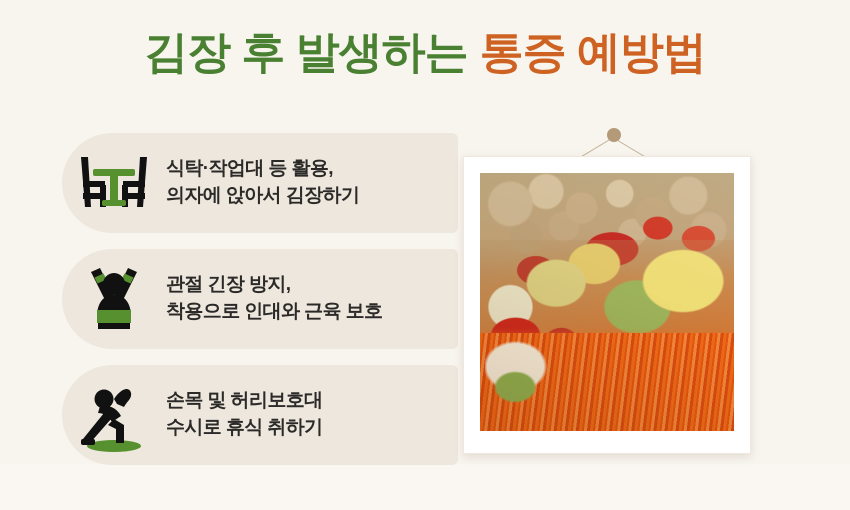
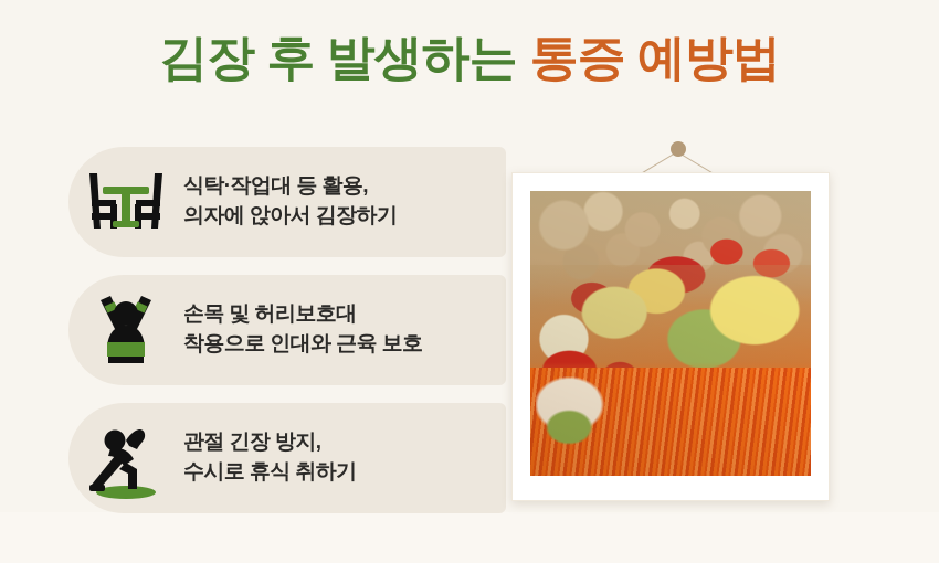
  김장 후 발생하는 통증 예방법
  식탁·작업대 등 활용,
  의자에 앉아서 김장하기
- 관절 긴장 방지,
+ 손목 및 허리보호대
  착용으로 인대와 근육 보호
- 손목 및 허리보호대
+ 관절 긴장 방지,
  수시로 휴식 취하기
